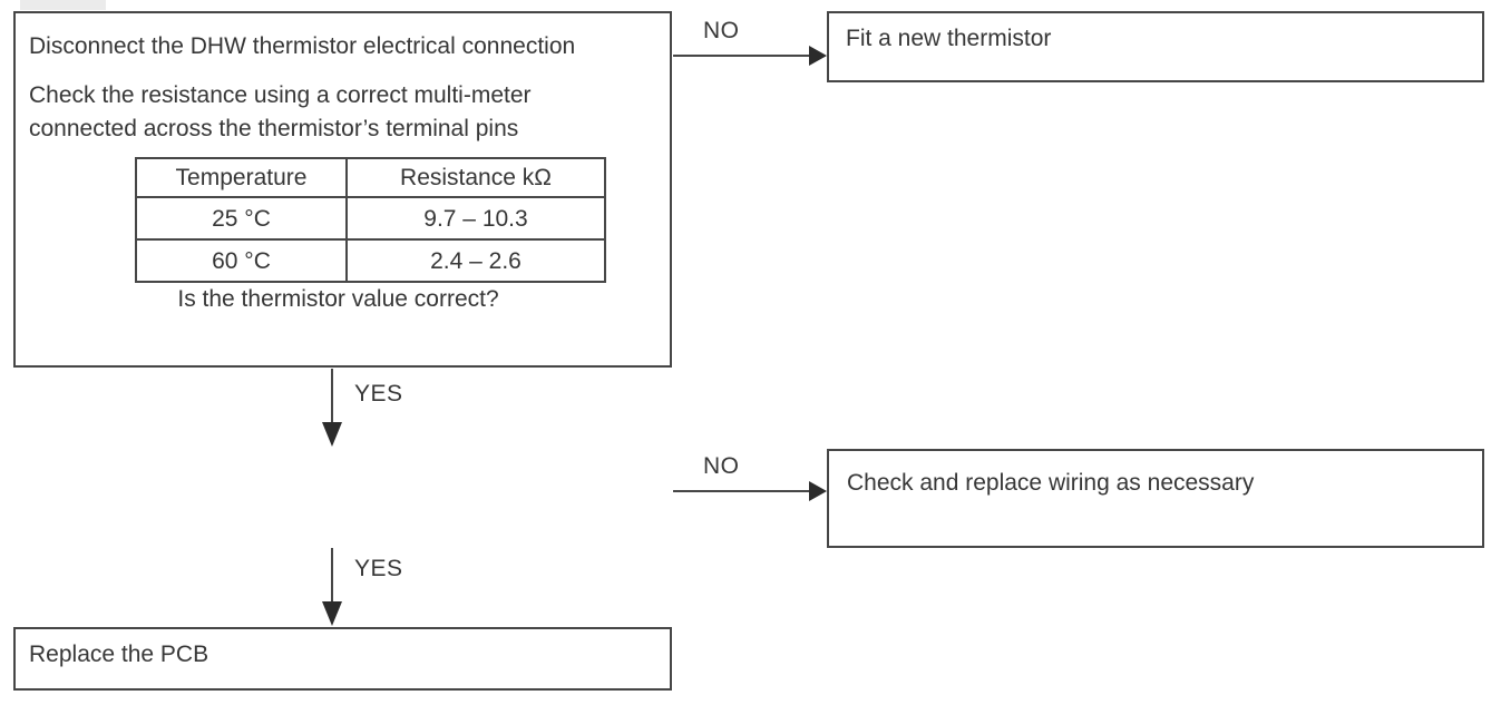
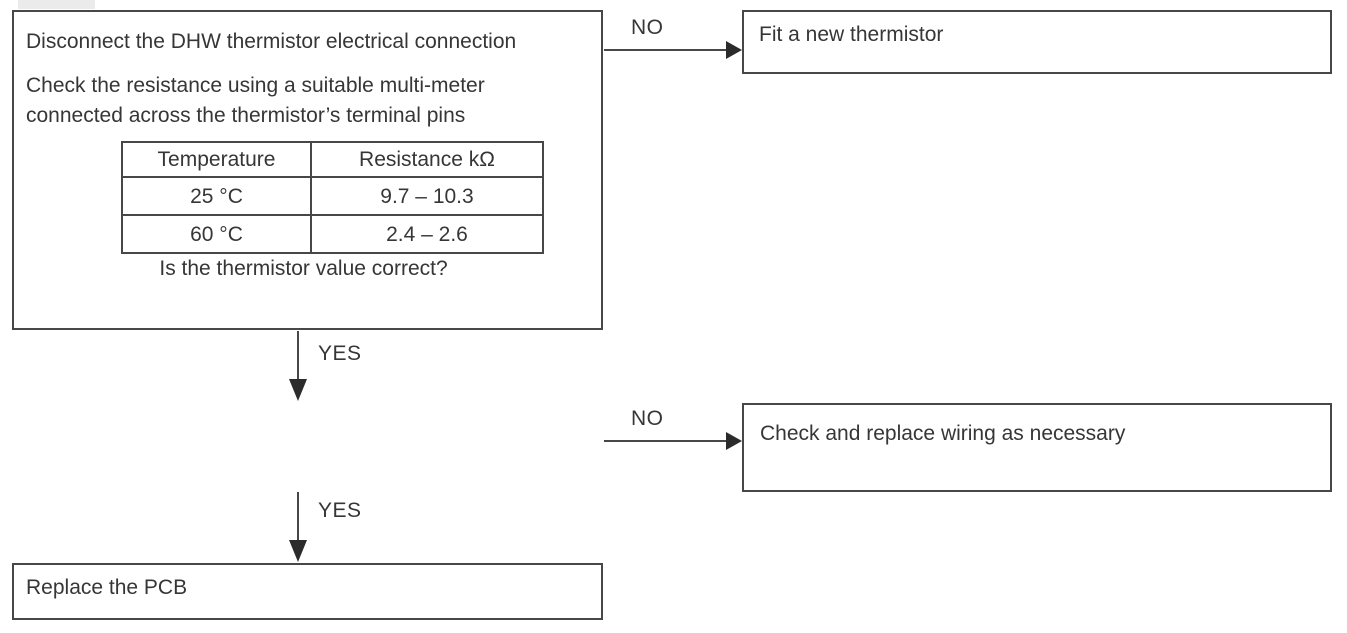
  Disconnect the DHW thermistor electrical connection
- Check the resistance using a correct multi-meter connected across the thermistor’s terminal pins
+ Check the resistance using a suitable multi-meter connected across the thermistor’s terminal pins
  Temperature	Resistance kΩ
  25 °C	9.7 – 10.3
  60 °C	2.4 – 2.6
  Is the thermistor value correct?
  NO
  Fit a new thermistor
  YES
  NO
  Check and replace wiring as necessary
  YES
  Replace the PCB
